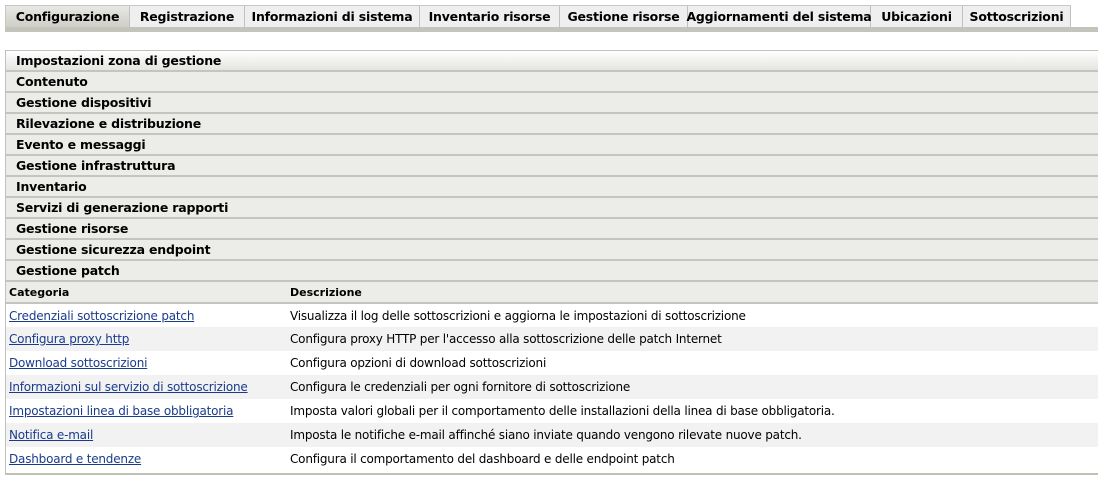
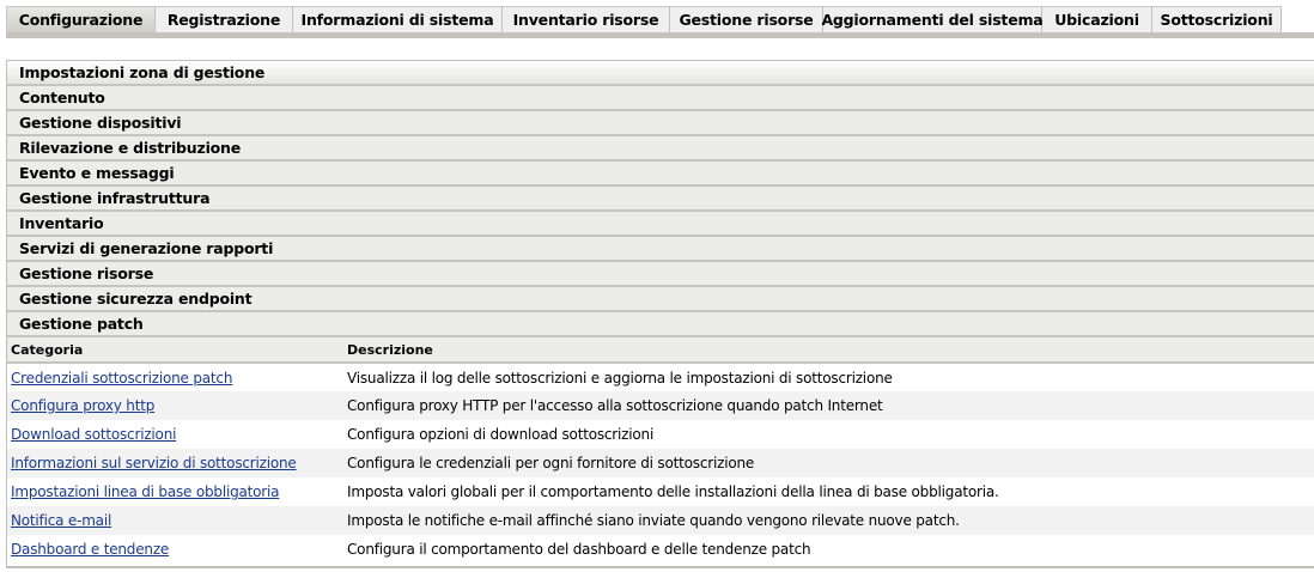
  Configurazione
  Registrazione
  Informazioni di sistema
  Inventario risorse
  Gestione risorse
  Aggiornamenti del sistema
  Ubicazioni
  Sottoscrizioni
  Impostazioni zona di gestione
  Contenuto
  Gestione dispositivi
  Rilevazione e distribuzione
  Evento e messaggi
  Gestione infrastruttura
  Inventario
  Servizi di generazione rapporti
  Gestione risorse
  Gestione sicurezza endpoint
  Gestione patch
  Categoria	Descrizione
  Credenziali sottoscrizione patch	Visualizza il log delle sottoscrizioni e aggiorna le impostazioni di sottoscrizione
- Configura proxy http	Configura proxy HTTP per l'accesso alla sottoscrizione delle patch Internet
+ Configura proxy http	Configura proxy HTTP per l'accesso alla sottoscrizione quando patch Internet
  Download sottoscrizioni	Configura opzioni di download sottoscrizioni
  Informazioni sul servizio di sottoscrizione	Configura le credenziali per ogni fornitore di sottoscrizione
  Impostazioni linea di base obbligatoria	Imposta valori globali per il comportamento delle installazioni della linea di base obbligatoria.
  Notifica e-mail	Imposta le notifiche e-mail affinché siano inviate quando vengono rilevate nuove patch.
- Dashboard e tendenze	Configura il comportamento del dashboard e delle endpoint patch
+ Dashboard e tendenze	Configura il comportamento del dashboard e delle tendenze patch
